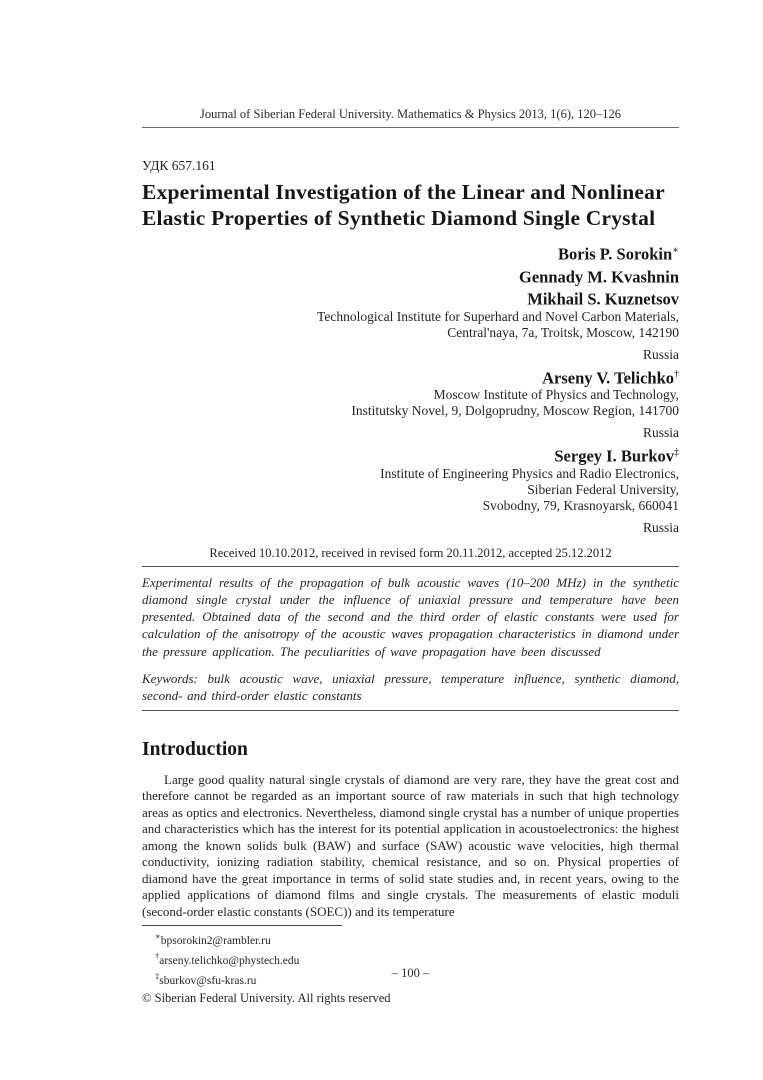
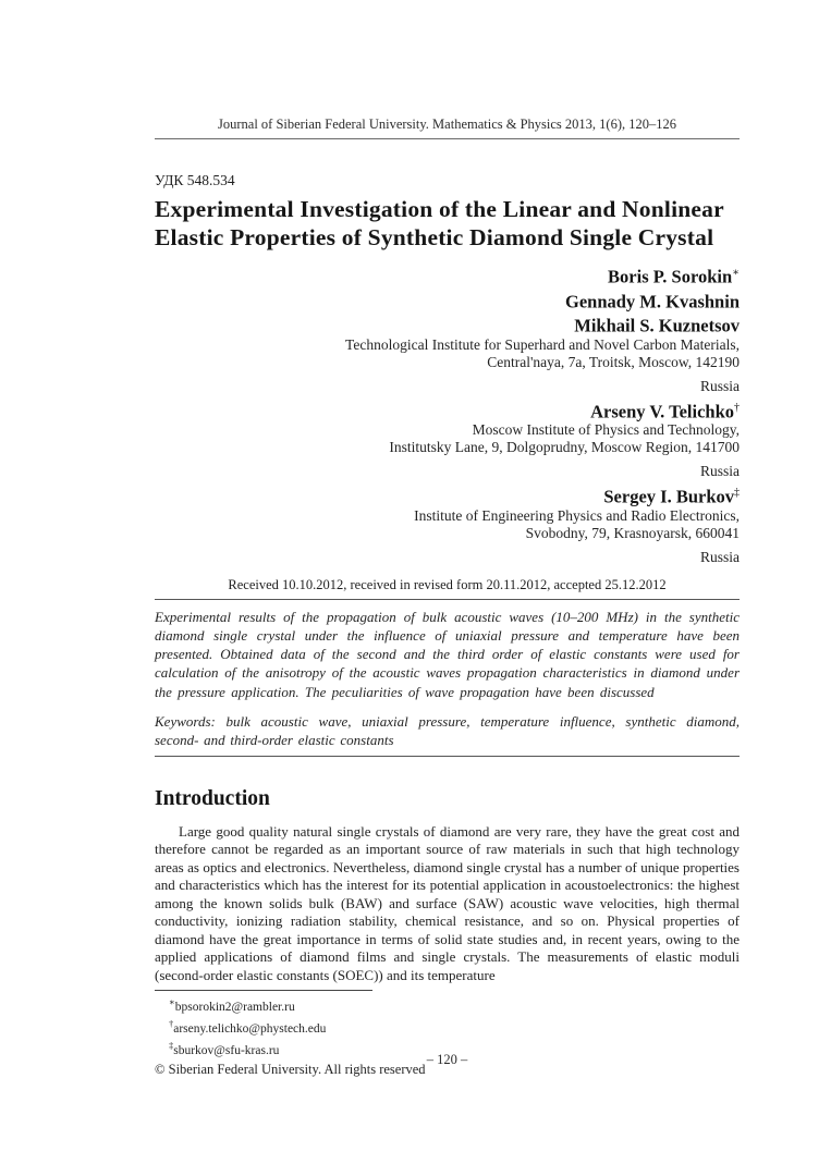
  Journal of Siberian Federal University. Mathematics & Physics 2013, 1(6), 120–126
- УДК 657.161
+ УДК 548.534
  Experimental Investigation of the Linear and Nonlinear
  Elastic Properties of Synthetic Diamond Single Crystal
  Boris P. Sorokin∗
  Gennady M. Kvashnin
  Mikhail S. Kuznetsov
  Technological Institute for Superhard and Novel Carbon Materials,
  Central'naya, 7a, Troitsk, Moscow, 142190
  Russia
  Arseny V. Telichko†
  Moscow Institute of Physics and Technology,
- Institutsky Novel, 9, Dolgoprudny, Moscow Region, 141700
+ Institutsky Lane, 9, Dolgoprudny, Moscow Region, 141700
  Russia
  Sergey I. Burkov‡
  Institute of Engineering Physics and Radio Electronics,
- Siberian Federal University,
  Svobodny, 79, Krasnoyarsk, 660041
  Russia
  Received 10.10.2012, received in revised form 20.11.2012, accepted 25.12.2012
  Experimental results of the propagation of bulk acoustic waves (10–200 MHz) in the synthetic diamond single crystal under the influence of uniaxial pressure and temperature have been presented. Obtained data of the second and the third order of elastic constants were used for calculation of the anisotropy of the acoustic waves propagation characteristics in diamond under the pressure application. The peculiarities of wave propagation have been discussed
  Keywords: bulk acoustic wave, uniaxial pressure, temperature influence, synthetic diamond, second- and third-order elastic constants
  Introduction
  Large good quality natural single crystals of diamond are very rare, they have the great cost and therefore cannot be regarded as an important source of raw materials in such that high technology areas as optics and electronics. Nevertheless, diamond single crystal has a number of unique properties and characteristics which has the interest for its potential application in acoustoelectronics: the highest among the known solids bulk (BAW) and surface (SAW) acoustic wave velocities, high thermal conductivity, ionizing radiation stability, chemical resistance, and so on. Physical properties of diamond have the great importance in terms of solid state studies and, in recent years, owing to the applied applications of diamond films and single crystals. The measurements of elastic moduli (second-order elastic constants (SOEC)) and its temperature
  ∗bpsorokin2@rambler.ru
  †arseny.telichko@phystech.edu
  ‡sburkov@sfu-kras.ru
  © Siberian Federal University. All rights reserved
- – 100 –
+ – 120 –
